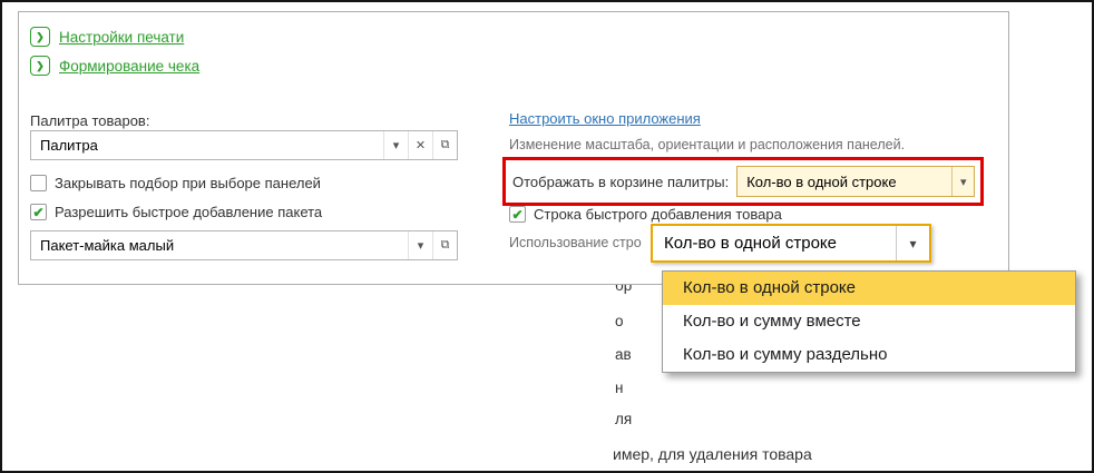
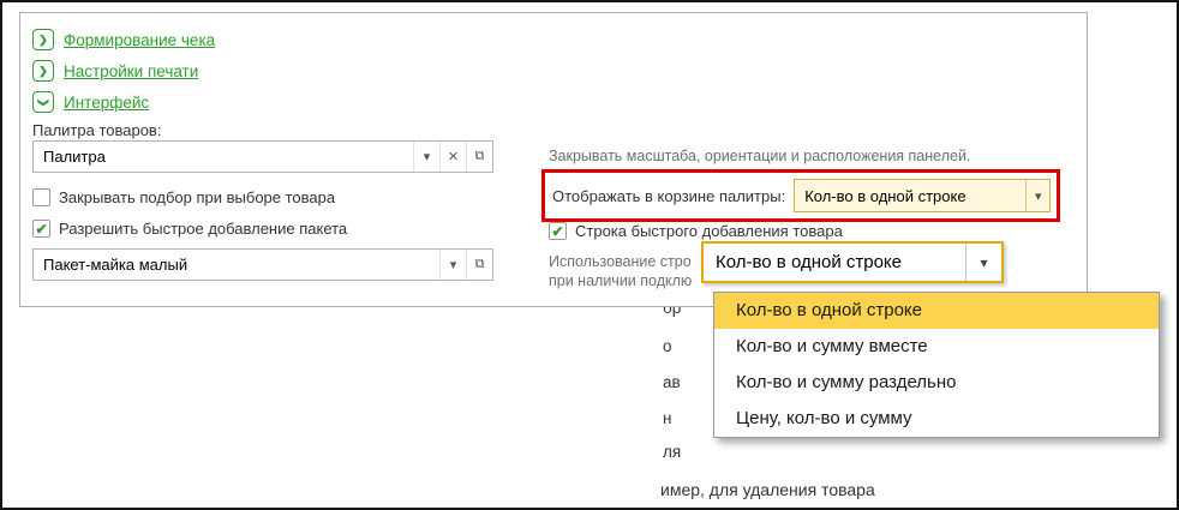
  бр
  о
  ав
  н
  ля
  имер, для удаления товара
  ❯
- Настройки печати
+ Формирование чека
  ❯
- Формирование чека
+ Настройки печати
+ Интерфейс
  Палитра товаров:
  Палитра
  ▾
  ✕
  ⧉
- Закрывать подбор при выборе панелей
+ Закрывать подбор при выборе товара
  ✔
  Разрешить быстрое добавление пакета
  Пакет-майка малый
  ▾
  ⧉
- Настроить окно приложения
- Изменение масштаба, ориентации и расположения панелей.
+ Закрывать масштаба, ориентации и расположения панелей.
  Отображать в корзине палитры:
  Кол-во в одной строке
  ▾
  ✔
  Строка быстрого добавления товара
  Использование стро
+ при наличии подклю
  Кол-во в одной строке
  ▾
  Кол-во в одной строке
  Кол-во и сумму вместе
  Кол-во и сумму раздельно
+ Цену, кол-во и сумму
